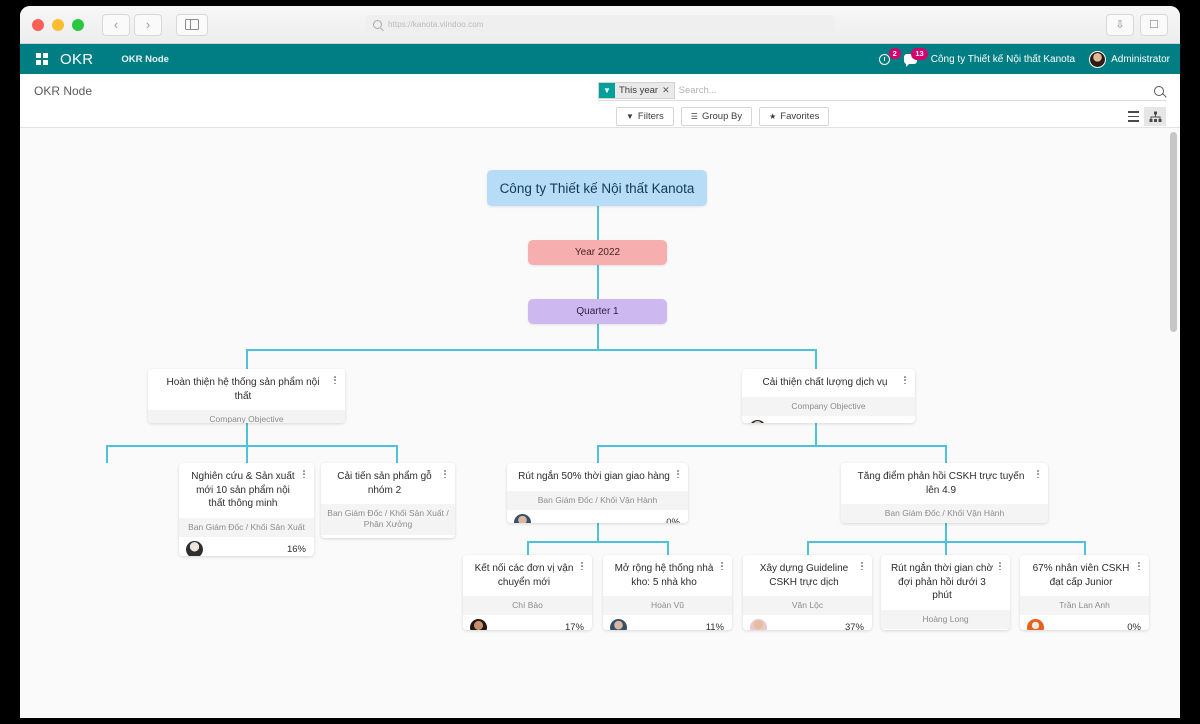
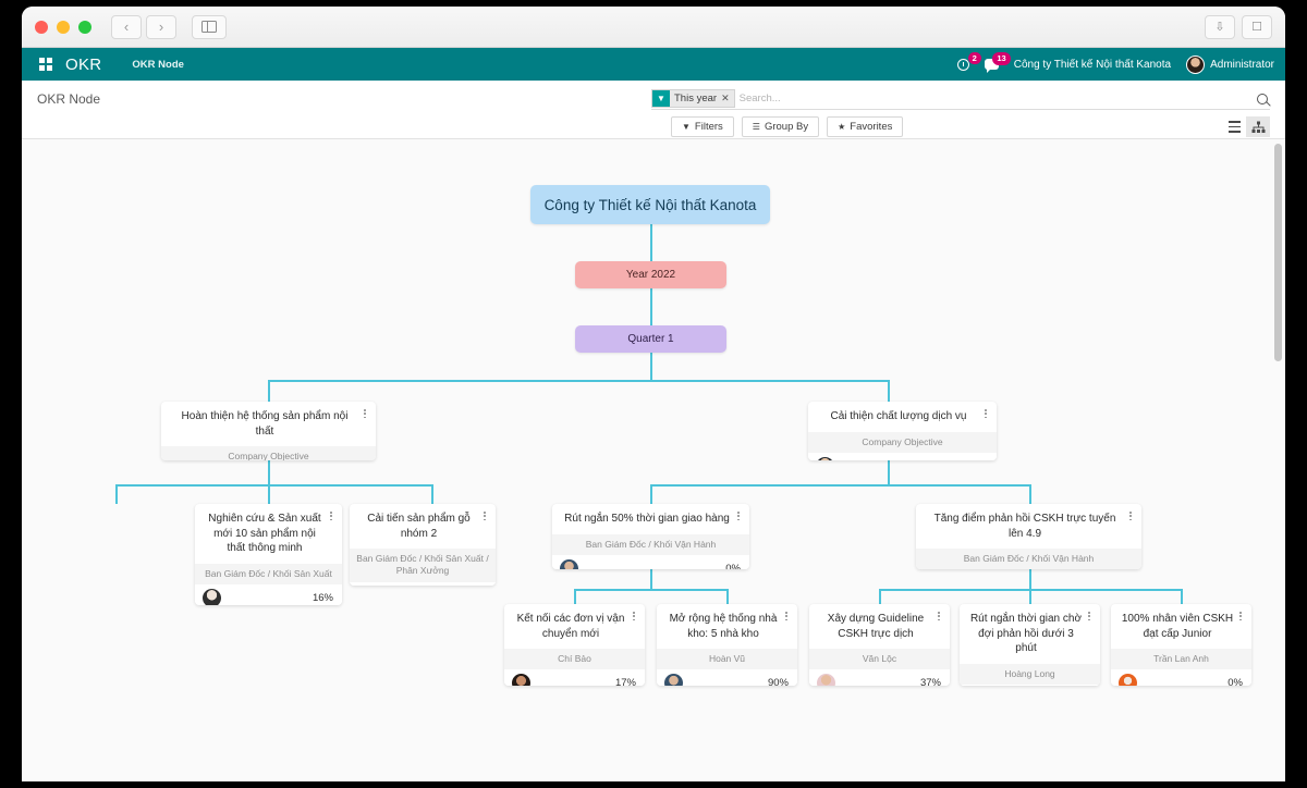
  ‹
  ›
- https://kanota.viindoo.com
  ⇩
  ☐
  OKR
  OKR Node
  2
  13
  Công ty Thiết kế Nội thất Kanota
  Administrator
  OKR Node
  ▼
  This year
  ✕
  Search...
  ▼
  Filters
  ☰
  Group By
  ★
  Favorites
  Công ty Thiết kế Nội thất Kanota
  Year 2022
  Quarter 1
  Hoàn thiện hệ thống sản phẩm nội thất
  Company Objective
  Cải thiện chất lượng dịch vụ
  Company Objective
  Nghiên cứu & Sản xuất mới 10 sản phẩm nội thất thông minh
  Ban Giám Đốc / Khối Sản Xuất
  16%
  Cải tiến sản phẩm gỗ nhóm 2
  Ban Giám Đốc / Khối Sản Xuất / Phân Xưởng
  Rút ngắn 50% thời gian giao hàng
  Ban Giám Đốc / Khối Vận Hành
  0%
  Tăng điểm phản hồi CSKH trực tuyến lên 4.9
  Ban Giám Đốc / Khối Vận Hành
  Kết nối các đơn vị vận chuyển mới
  Chí Bảo
  17%
  Mở rộng hệ thống nhà kho: 5 nhà kho
  Hoàn Vũ
- 11%
+ 90%
  Xây dựng Guideline CSKH trực dịch
  Văn Lộc
  37%
  Rút ngắn thời gian chờ đợi phản hồi dưới 3 phút
  Hoàng Long
- 67% nhân viên CSKH đạt cấp Junior
+ 100% nhân viên CSKH đạt cấp Junior
  Trần Lan Anh
  0%
